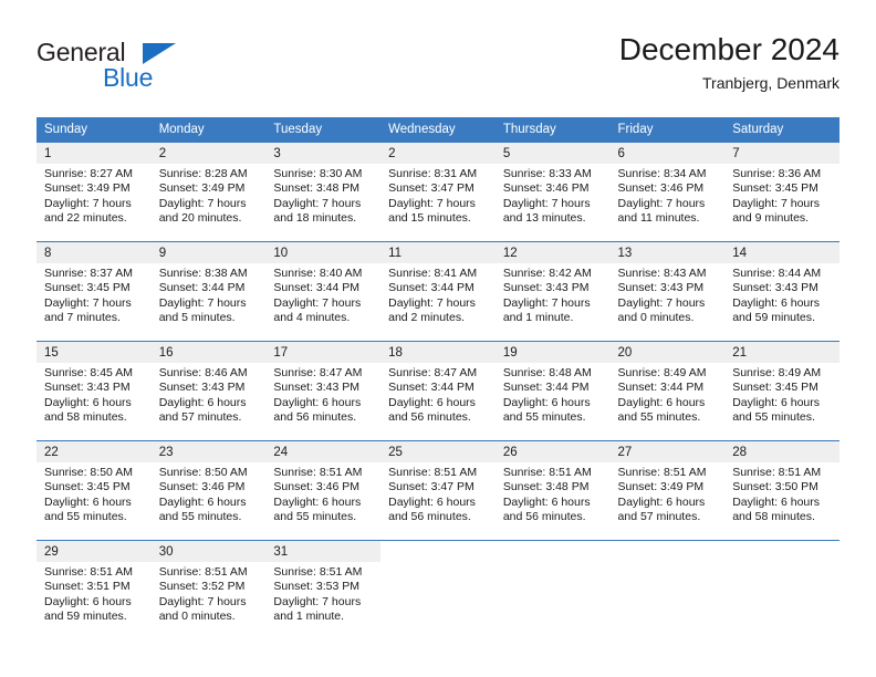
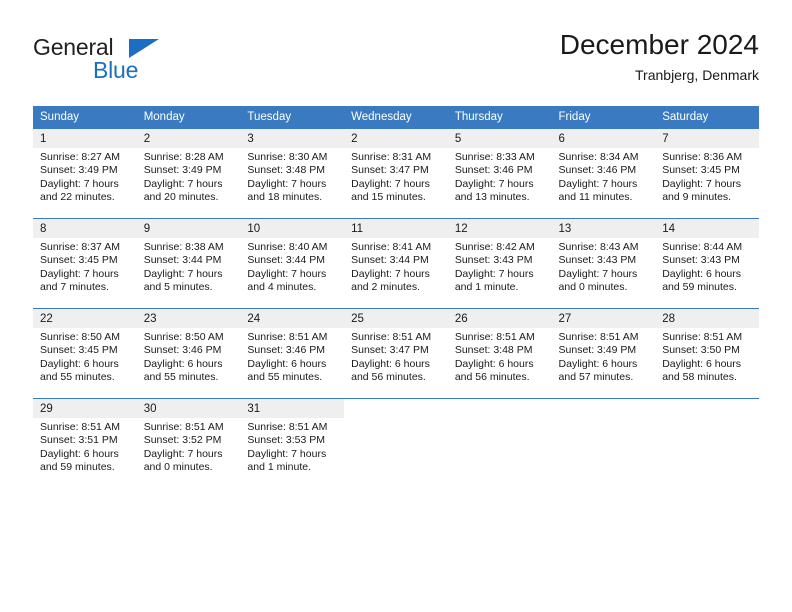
  General
  Blue
  December 2024
  Tranbjerg, Denmark
  Sunday	Monday	Tuesday	Wednesday	Thursday	Friday	Saturday
  1Sunrise: 8:27 AMSunset: 3:49 PMDaylight: 7 hoursand 22 minutes.	2Sunrise: 8:28 AMSunset: 3:49 PMDaylight: 7 hoursand 20 minutes.	3Sunrise: 8:30 AMSunset: 3:48 PMDaylight: 7 hoursand 18 minutes.	2Sunrise: 8:31 AMSunset: 3:47 PMDaylight: 7 hoursand 15 minutes.	5Sunrise: 8:33 AMSunset: 3:46 PMDaylight: 7 hoursand 13 minutes.	6Sunrise: 8:34 AMSunset: 3:46 PMDaylight: 7 hoursand 11 minutes.	7Sunrise: 8:36 AMSunset: 3:45 PMDaylight: 7 hoursand 9 minutes.
  8Sunrise: 8:37 AMSunset: 3:45 PMDaylight: 7 hoursand 7 minutes.	9Sunrise: 8:38 AMSunset: 3:44 PMDaylight: 7 hoursand 5 minutes.	10Sunrise: 8:40 AMSunset: 3:44 PMDaylight: 7 hoursand 4 minutes.	11Sunrise: 8:41 AMSunset: 3:44 PMDaylight: 7 hoursand 2 minutes.	12Sunrise: 8:42 AMSunset: 3:43 PMDaylight: 7 hoursand 1 minute.	13Sunrise: 8:43 AMSunset: 3:43 PMDaylight: 7 hoursand 0 minutes.	14Sunrise: 8:44 AMSunset: 3:43 PMDaylight: 6 hoursand 59 minutes.
- 15Sunrise: 8:45 AMSunset: 3:43 PMDaylight: 6 hoursand 58 minutes.	16Sunrise: 8:46 AMSunset: 3:43 PMDaylight: 6 hoursand 57 minutes.	17Sunrise: 8:47 AMSunset: 3:43 PMDaylight: 6 hoursand 56 minutes.	18Sunrise: 8:47 AMSunset: 3:44 PMDaylight: 6 hoursand 56 minutes.	19Sunrise: 8:48 AMSunset: 3:44 PMDaylight: 6 hoursand 55 minutes.	20Sunrise: 8:49 AMSunset: 3:44 PMDaylight: 6 hoursand 55 minutes.	21Sunrise: 8:49 AMSunset: 3:45 PMDaylight: 6 hoursand 55 minutes.
  22Sunrise: 8:50 AMSunset: 3:45 PMDaylight: 6 hoursand 55 minutes.	23Sunrise: 8:50 AMSunset: 3:46 PMDaylight: 6 hoursand 55 minutes.	24Sunrise: 8:51 AMSunset: 3:46 PMDaylight: 6 hoursand 55 minutes.	25Sunrise: 8:51 AMSunset: 3:47 PMDaylight: 6 hoursand 56 minutes.	26Sunrise: 8:51 AMSunset: 3:48 PMDaylight: 6 hoursand 56 minutes.	27Sunrise: 8:51 AMSunset: 3:49 PMDaylight: 6 hoursand 57 minutes.	28Sunrise: 8:51 AMSunset: 3:50 PMDaylight: 6 hoursand 58 minutes.
  29Sunrise: 8:51 AMSunset: 3:51 PMDaylight: 6 hoursand 59 minutes.	30Sunrise: 8:51 AMSunset: 3:52 PMDaylight: 7 hoursand 0 minutes.	31Sunrise: 8:51 AMSunset: 3:53 PMDaylight: 7 hoursand 1 minute.
